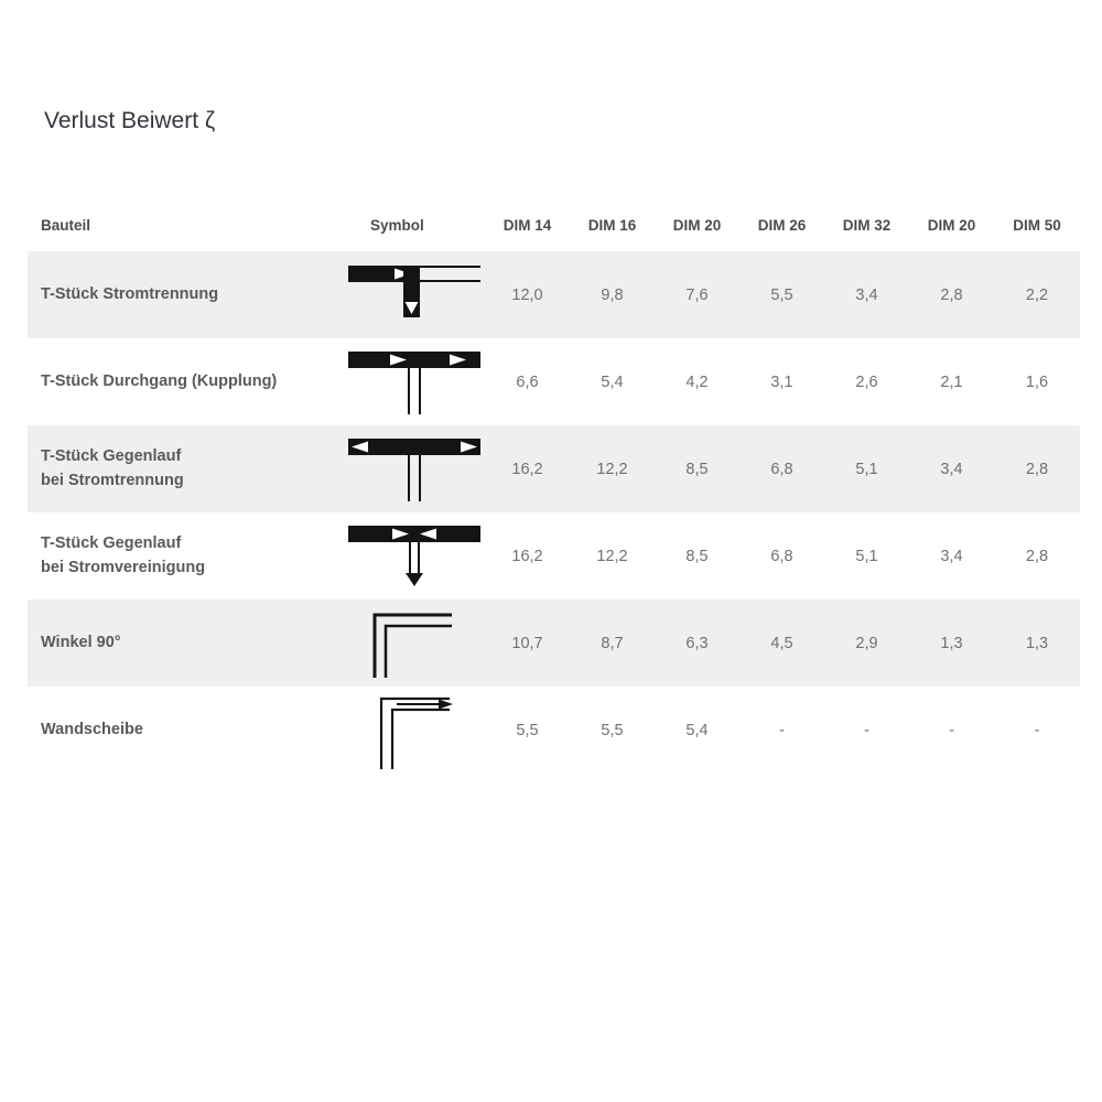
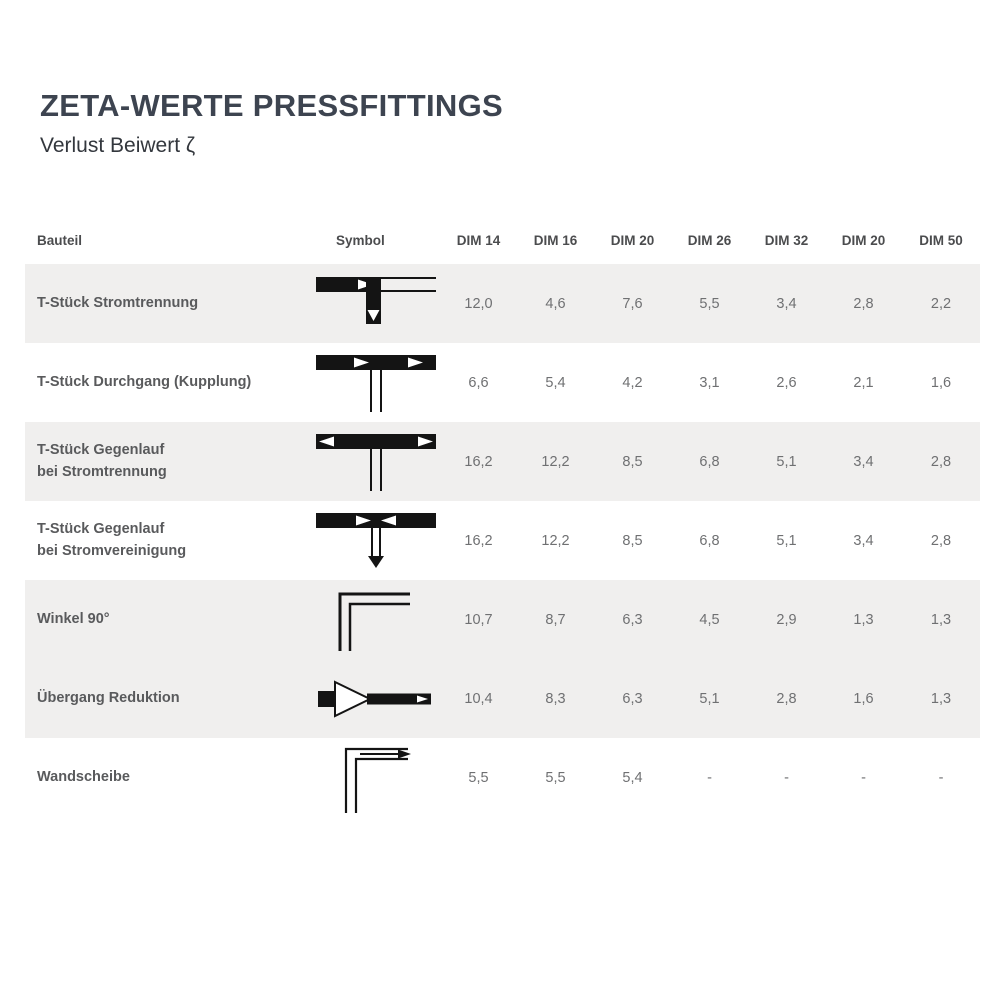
+ ZETA-WERTE PRESSFITTINGS
  Verlust Beiwert ζ
  Bauteil	Symbol	DIM 14	DIM 16	DIM 20	DIM 26	DIM 32	DIM 20	DIM 50
- T-Stück Stromtrennung		12,0	9,8	7,6	5,5	3,4	2,8	2,2
+ T-Stück Stromtrennung		12,0	4,6	7,6	5,5	3,4	2,8	2,2
  T-Stück Durchgang (Kupplung)		6,6	5,4	4,2	3,1	2,6	2,1	1,6
  T-Stück Gegenlauf bei Stromtrennung		16,2	12,2	8,5	6,8	5,1	3,4	2,8
  T-Stück Gegenlauf bei Stromvereinigung		16,2	12,2	8,5	6,8	5,1	3,4	2,8
  Winkel 90°		10,7	8,7	6,3	4,5	2,9	1,3	1,3
+ Übergang Reduktion		10,4	8,3	6,3	5,1	2,8	1,6	1,3
  Wandscheibe		5,5	5,5	5,4	-	-	-	-
